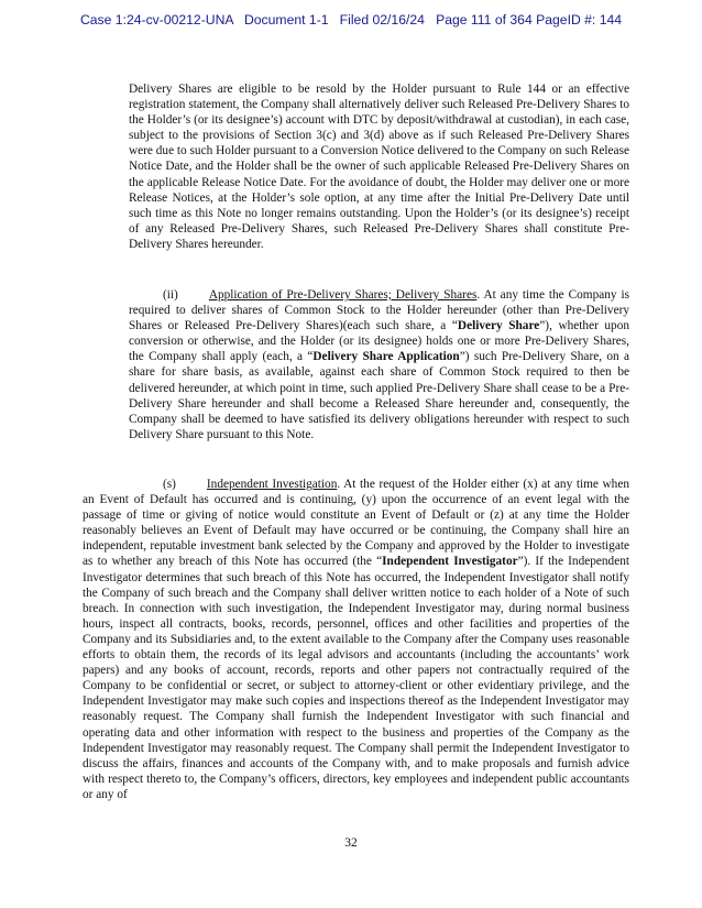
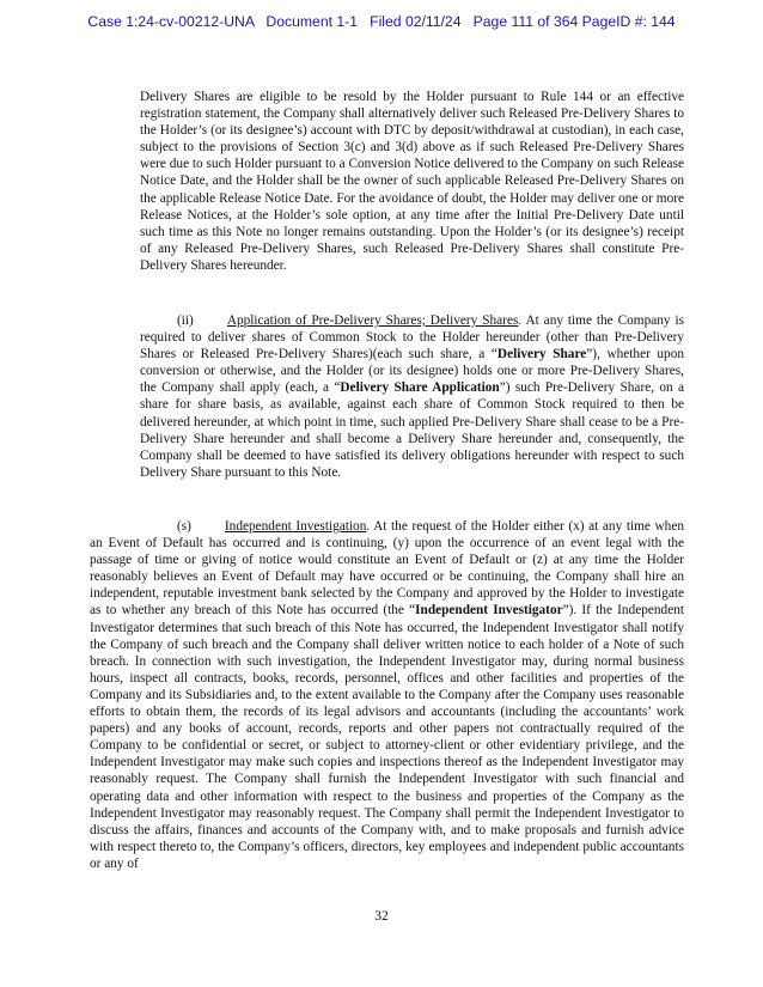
- Case 1:24-cv-00212-UNA Document 1-1 Filed 02/16/24 Page 111 of 364 PageID #: 144
+ Case 1:24-cv-00212-UNA Document 1-1 Filed 02/11/24 Page 111 of 364 PageID #: 144
  Delivery Shares are eligible to be resold by the Holder pursuant to Rule 144 or an effective registration statement, the Company shall alternatively deliver such Released Pre-Delivery Shares to the Holder’s (or its designee’s) account with DTC by deposit/withdrawal at custodian), in each case, subject to the provisions of Section 3(c) and 3(d) above as if such Released Pre-Delivery Shares were due to such Holder pursuant to a Conversion Notice delivered to the Company on such Release Notice Date, and the Holder shall be the owner of such applicable Released Pre-Delivery Shares on the applicable Release Notice Date. For the avoidance of doubt, the Holder may deliver one or more Release Notices, at the Holder’s sole option, at any time after the Initial Pre-Delivery Date until such time as this Note no longer remains outstanding. Upon the Holder’s (or its designee’s) receipt of any Released Pre-Delivery Shares, such Released Pre-Delivery Shares shall constitute Pre-Delivery Shares hereunder.
- (ii) Application of Pre-Delivery Shares; Delivery Shares. At any time the Company is required to deliver shares of Common Stock to the Holder hereunder (other than Pre-Delivery Shares or Released Pre-Delivery Shares)(each such share, a “Delivery Share”), whether upon conversion or otherwise, and the Holder (or its designee) holds one or more Pre-Delivery Shares, the Company shall apply (each, a “Delivery Share Application”) such Pre-Delivery Share, on a share for share basis, as available, against each share of Common Stock required to then be delivered hereunder, at which point in time, such applied Pre-Delivery Share shall cease to be a Pre-Delivery Share hereunder and shall become a Released Share hereunder and, consequently, the Company shall be deemed to have satisfied its delivery obligations hereunder with respect to such Delivery Share pursuant to this Note.
+ (ii) Application of Pre-Delivery Shares; Delivery Shares. At any time the Company is required to deliver shares of Common Stock to the Holder hereunder (other than Pre-Delivery Shares or Released Pre-Delivery Shares)(each such share, a “Delivery Share”), whether upon conversion or otherwise, and the Holder (or its designee) holds one or more Pre-Delivery Shares, the Company shall apply (each, a “Delivery Share Application”) such Pre-Delivery Share, on a share for share basis, as available, against each share of Common Stock required to then be delivered hereunder, at which point in time, such applied Pre-Delivery Share shall cease to be a Pre-Delivery Share hereunder and shall become a Delivery Share hereunder and, consequently, the Company shall be deemed to have satisfied its delivery obligations hereunder with respect to such Delivery Share pursuant to this Note.
  (s) Independent Investigation. At the request of the Holder either (x) at any time when an Event of Default has occurred and is continuing, (y) upon the occurrence of an event legal with the passage of time or giving of notice would constitute an Event of Default or (z) at any time the Holder reasonably believes an Event of Default may have occurred or be continuing, the Company shall hire an independent, reputable investment bank selected by the Company and approved by the Holder to investigate as to whether any breach of this Note has occurred (the “Independent Investigator”). If the Independent Investigator determines that such breach of this Note has occurred, the Independent Investigator shall notify the Company of such breach and the Company shall deliver written notice to each holder of a Note of such breach. In connection with such investigation, the Independent Investigator may, during normal business hours, inspect all contracts, books, records, personnel, offices and other facilities and properties of the Company and its Subsidiaries and, to the extent available to the Company after the Company uses reasonable efforts to obtain them, the records of its legal advisors and accountants (including the accountants’ work papers) and any books of account, records, reports and other papers not contractually required of the Company to be confidential or secret, or subject to attorney-client or other evidentiary privilege, and the Independent Investigator may make such copies and inspections thereof as the Independent Investigator may reasonably request. The Company shall furnish the Independent Investigator with such financial and operating data and other information with respect to the business and properties of the Company as the Independent Investigator may reasonably request. The Company shall permit the Independent Investigator to discuss the affairs, finances and accounts of the Company with, and to make proposals and furnish advice with respect thereto to, the Company’s officers, directors, key employees and independent public accountants or any of
  32
